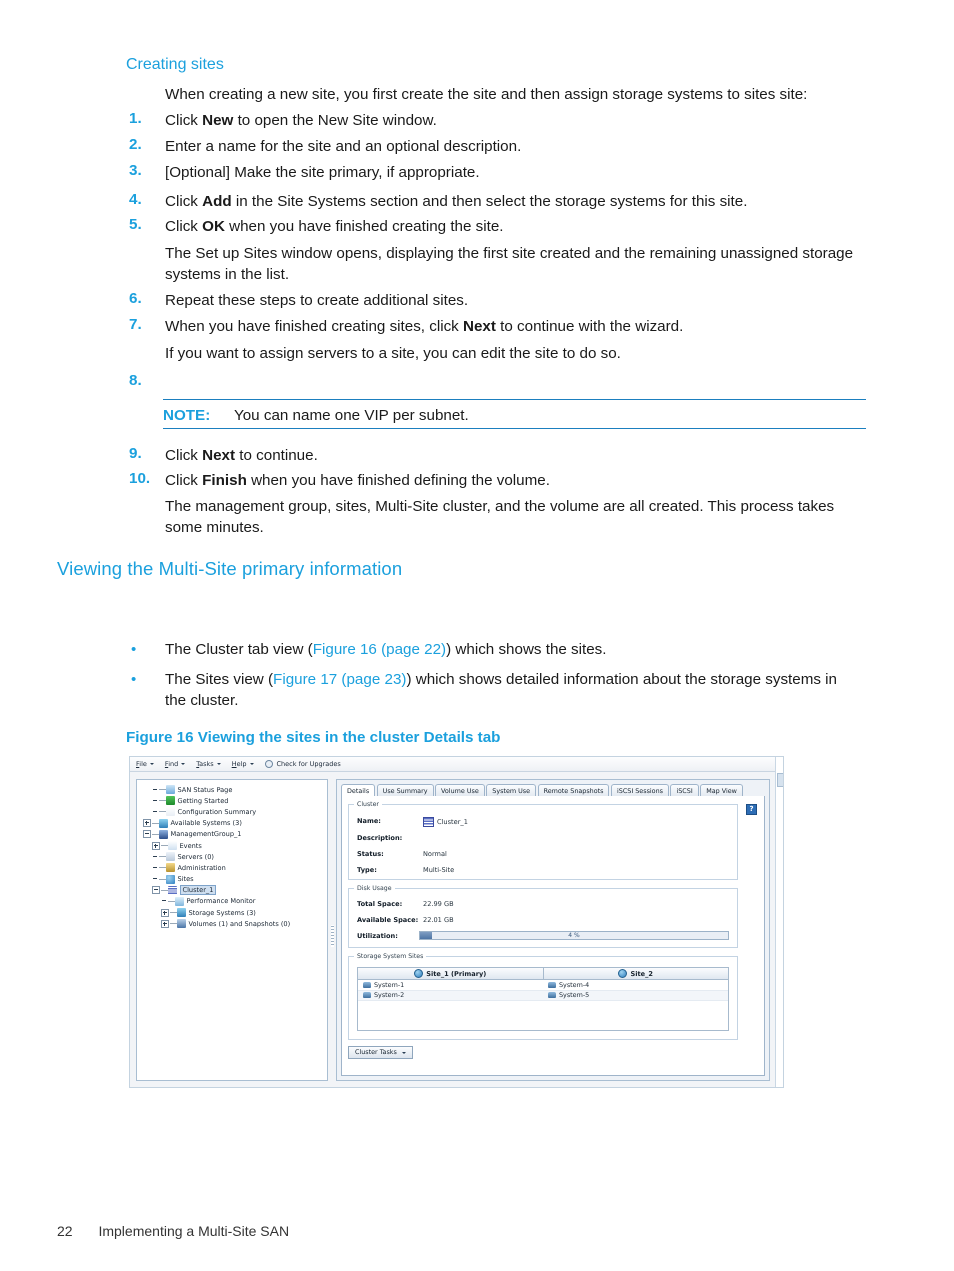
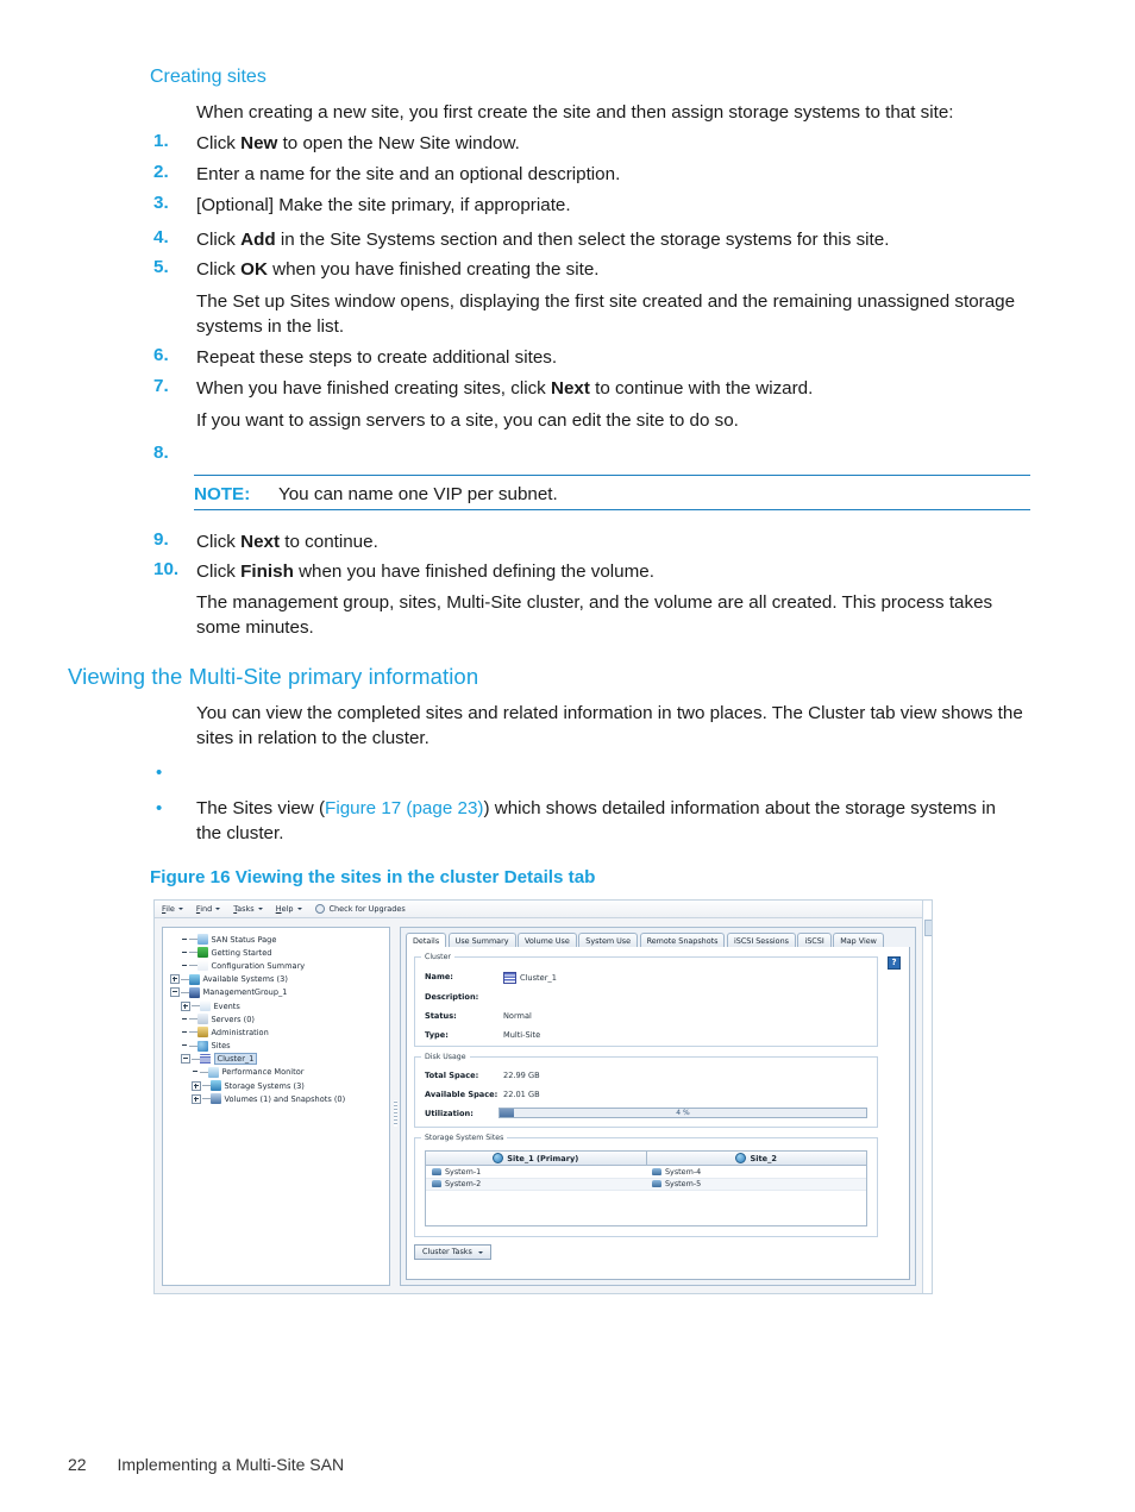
  Creating sites
- When creating a new site, you first create the site and then assign storage systems to sites site:
+ When creating a new site, you first create the site and then assign storage systems to that site:
  1.
  Click New to open the New Site window.
  2.
  Enter a name for the site and an optional description.
  3.
  [Optional] Make the site primary, if appropriate.
  4.
  Click Add in the Site Systems section and then select the storage systems for this site.
  5.
  Click OK when you have finished creating the site.
  The Set up Sites window opens, displaying the first site created and the remaining unassigned storage systems in the list.
  6.
  Repeat these steps to create additional sites.
  7.
  When you have finished creating sites, click Next to continue with the wizard.
  If you want to assign servers to a site, you can edit the site to do so.
  8.
  NOTE:
  You can name one VIP per subnet.
  9.
  Click Next to continue.
  10.
  Click Finish when you have finished defining the volume.
  The management group, sites, Multi-Site cluster, and the volume are all created. This process takes some minutes.
  Viewing the Multi-Site primary information
+ You can view the completed sites and related information in two places. The Cluster tab view shows the sites in relation to the cluster.
  •
- The Cluster tab view (Figure 16 (page 22)) which shows the sites.
  •
  The Sites view (Figure 17 (page 23)) which shows detailed information about the storage systems in the cluster.
  Figure 16 Viewing the sites in the cluster Details tab
  File
  Find
  Tasks
  Help
  Check for Upgrades
  SAN Status Page
  Getting Started
  Configuration Summary
  Available Systems (3)
  ManagementGroup_1
  Events
  Servers (0)
  Administration
  Sites
  Cluster_1
  Performance Monitor
  Storage Systems (3)
  Volumes (1) and Snapshots (0)
  Details
  Use Summary
  Volume Use
  System Use
  Remote Snapshots
  iSCSI Sessions
  iSCSI
  Map View
  Name:
  Cluster_1
  Description:
  Status:
  Normal
  Type:
  Multi-Site
  ?
  Total Space:
  22.99 GB
  Available Space:
  22.01 GB
  Utilization:
  Site_1 (Primary)
  Site_2
  System-1
  System-4
  System-2
  System-5
  Cluster Tasks
  22 Implementing a Multi-Site SAN
